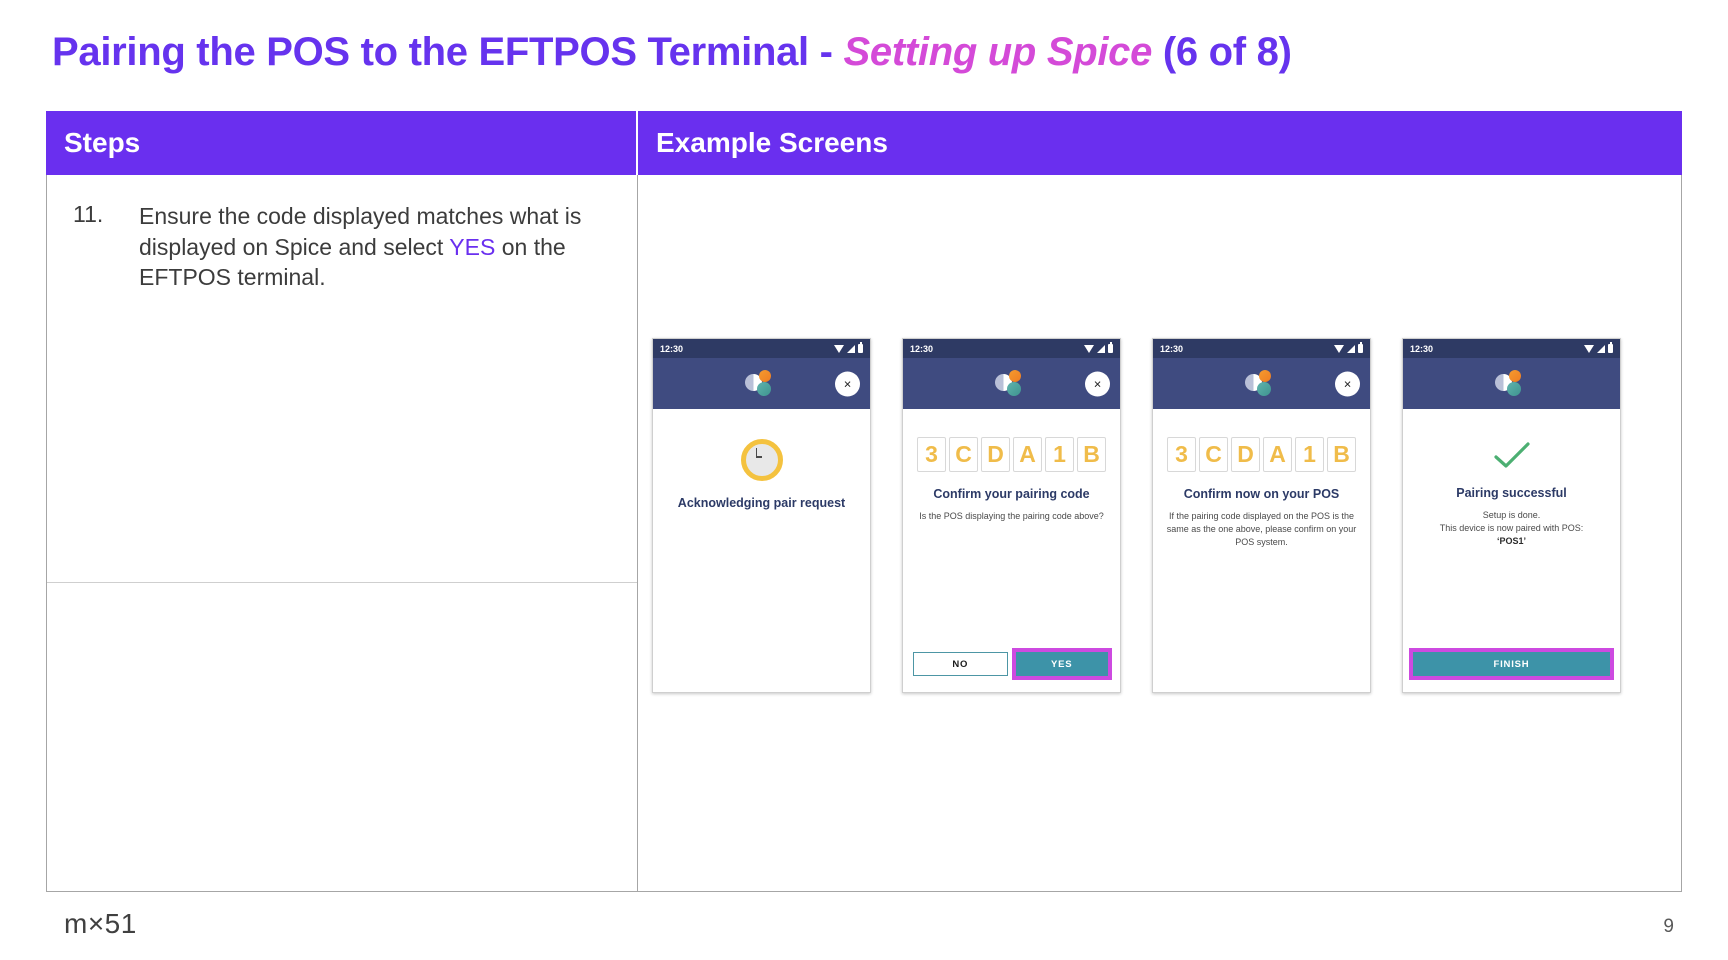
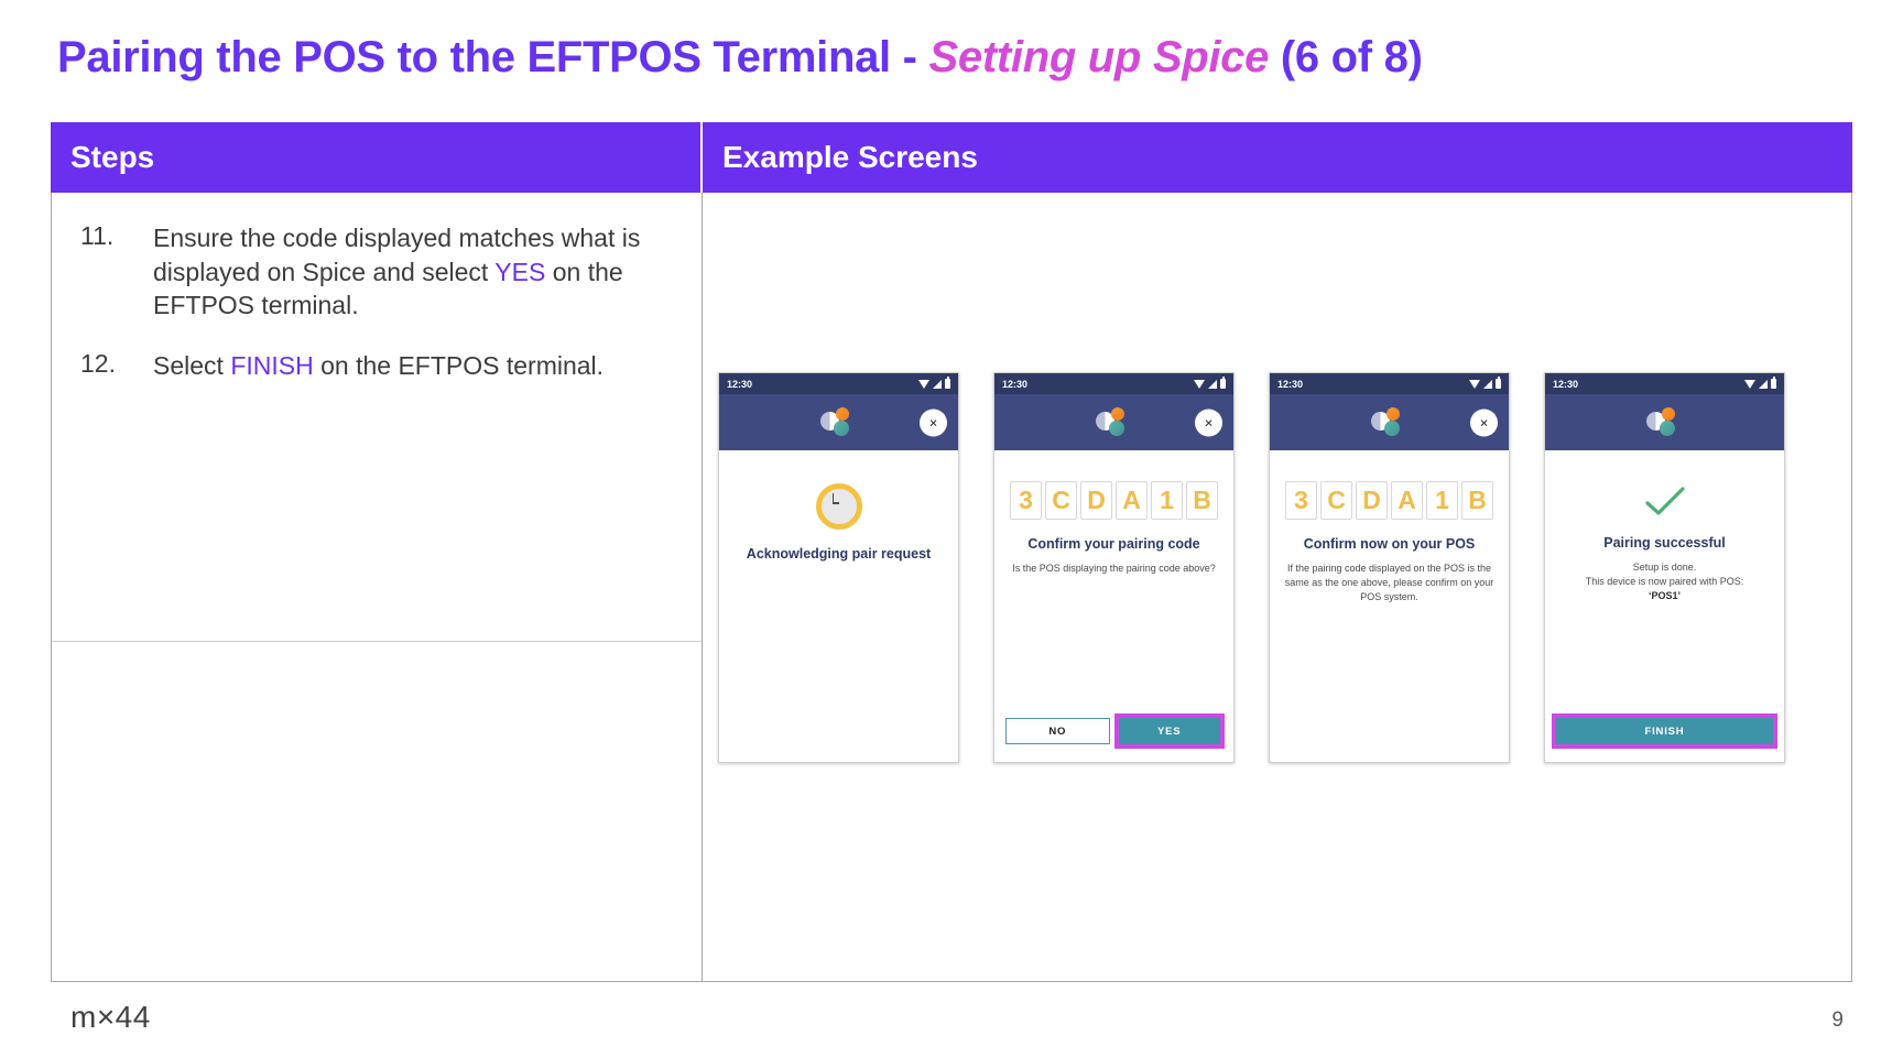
  Pairing the POS to the EFTPOS Terminal - Setting up Spice (6 of 8)
  Steps
  Example Screens
  11.
  Ensure the code displayed matches what is displayed on Spice and select YES on the EFTPOS terminal.
+ 12.
+ Select FINISH on the EFTPOS terminal.
  12:30
  ×
  Acknowledging pair request
  12:30
  ×
  3
  C
  D
  A
  1
  B
  Confirm your pairing code
  Is the POS displaying the pairing code above?
  NO
  YES
  12:30
  ×
  3
  C
  D
  A
  1
  B
  Confirm now on your POS
  If the pairing code displayed on the POS is the same as the one above, please confirm on your POS system.
  12:30
  Pairing successful
  Setup is done.
  This device is now paired with POS:
  ‘POS1’
  FINISH
- m×51
+ m×44
  9
